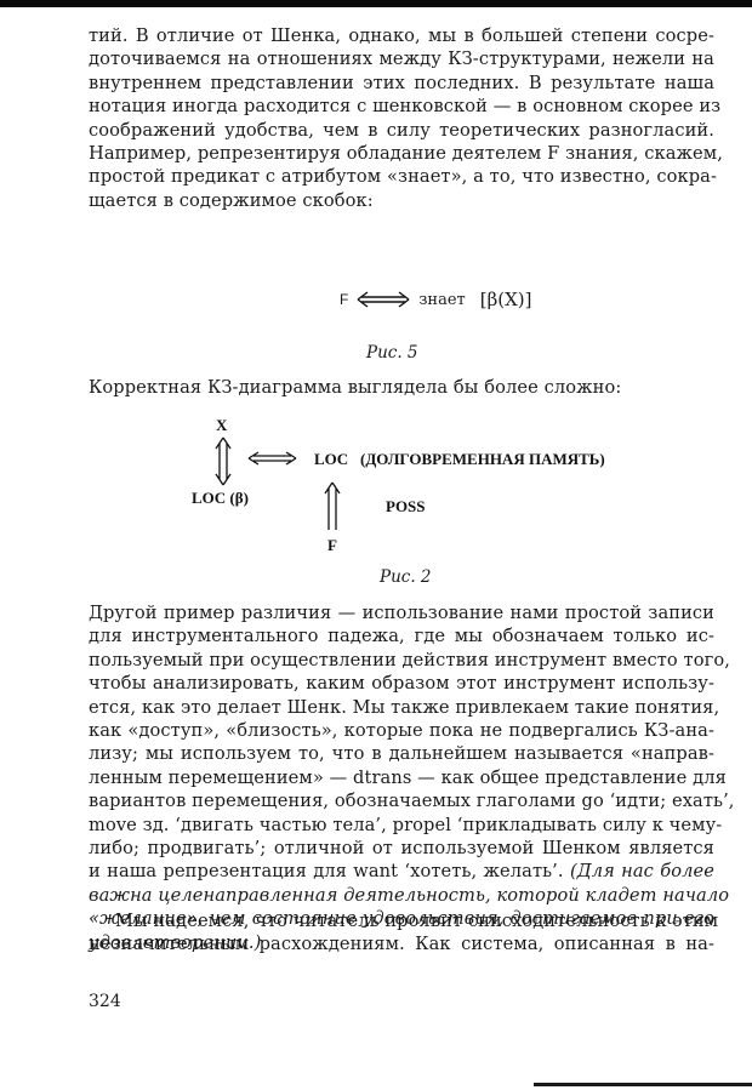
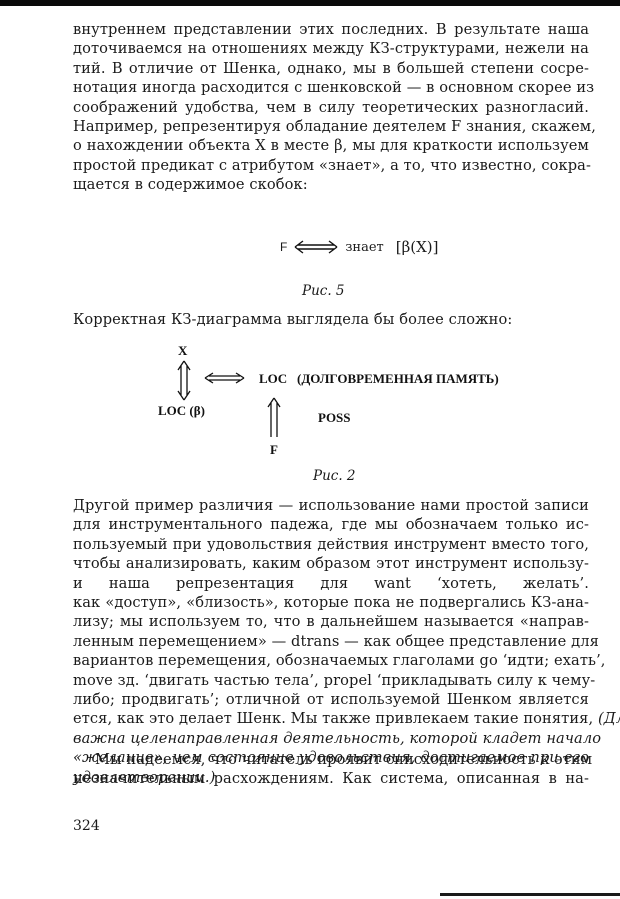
- тий. В отличие от Шенка, однако, мы в большей степени сосре-
+ внутреннем представлении этих последних. В результате наша
  доточиваемся на отношениях между КЗ-структурами, нежели на
- внутреннем представлении этих последних. В результате наша
+ тий. В отличие от Шенка, однако, мы в большей степени сосре-
  нотация иногда расходится с шенковской — в основном скорее и
  соображений удобства, чем в силу теоретических разногласий.
  Например, репрезентируя обладание деятелем F знания, скажем
+ о нахождении объекта X в месте β, мы для краткости используем
  простой предикат с атрибутом «знает», а то, что известно, сокра-
  щается в содержимое скобок:
  F
  знает
  [β(X)]
  Рис. 5
  Корректная КЗ-диаграмма выглядела бы более сложно:
  X
  LOC (β)
  LOC
  (ДОЛГОВРЕМЕННАЯ ПАМЯТЬ)
  POSS
  F
  Рис. 2
  Другой пример различия — использование нами простой записи
  для инструментального падежа, где мы обозначаем только ис-
- пользуемый при осуществлении действия инструмент вместо того,
+ пользуемый при удовольствия действия инструмент вместо того,
  чтобы анализировать, каким образом этот инструмент использу-
- ется, как это делает Шенк. Мы также привлекаем такие понятия,
+ и наша репрезентация для want ‘хотеть, желать’.
  как «доступ», «близость», которые пока не подвергались КЗ-ана-
  лизу; мы используем то, что в дальнейшем называется «направ-
  ленным перемещением» — dtrans — как общее представление для
  вариантов перемещения, обозначаемых глаголами go ‘идти; ехать’,
  move зд. ‘двигать частью тела’, propel ‘прикладывать силу к чему-
  либо; продвигать’; отличной от используемой Шенком является
- и наша репрезентация для want ‘хотеть, желать’. (Для нас более
+ ется, как это делает Шенк. Мы также привлекаем такие понятия, (Д
  важна целенаправленная деятельность, которой кладет начало
  «желание», чем состояние удовольствия, достигаемое при его
  удовлетворении.)
  Мы надеемся, что читатель проявит снисходительность к этим
  незначительным расхождениям. Как система, описанная в на-
  324
